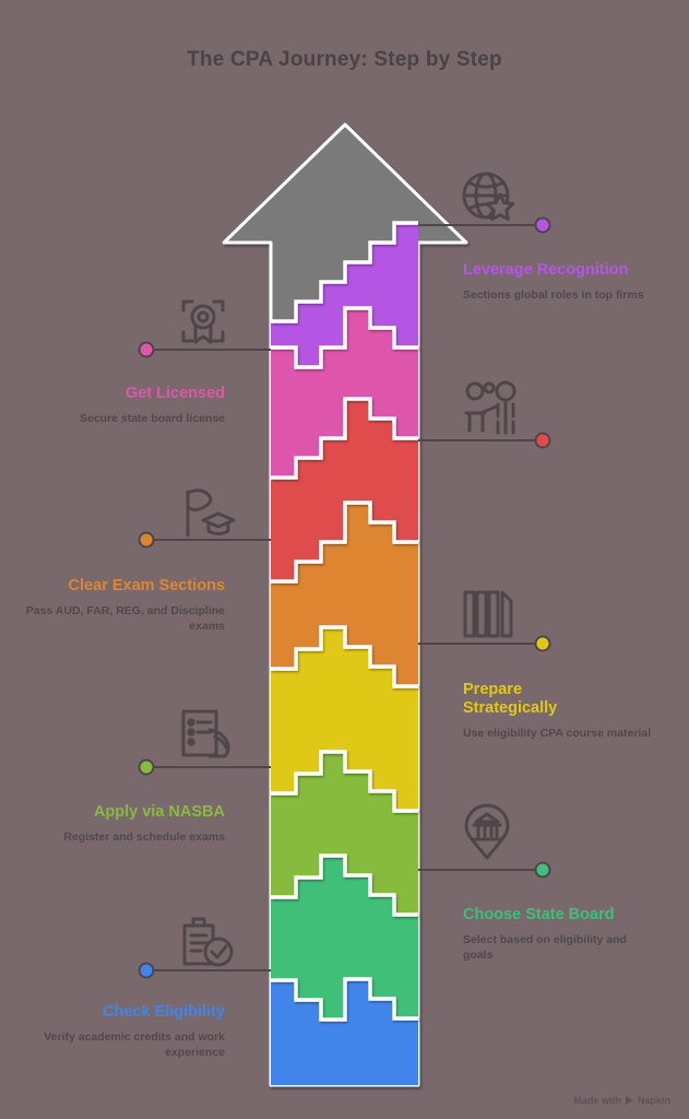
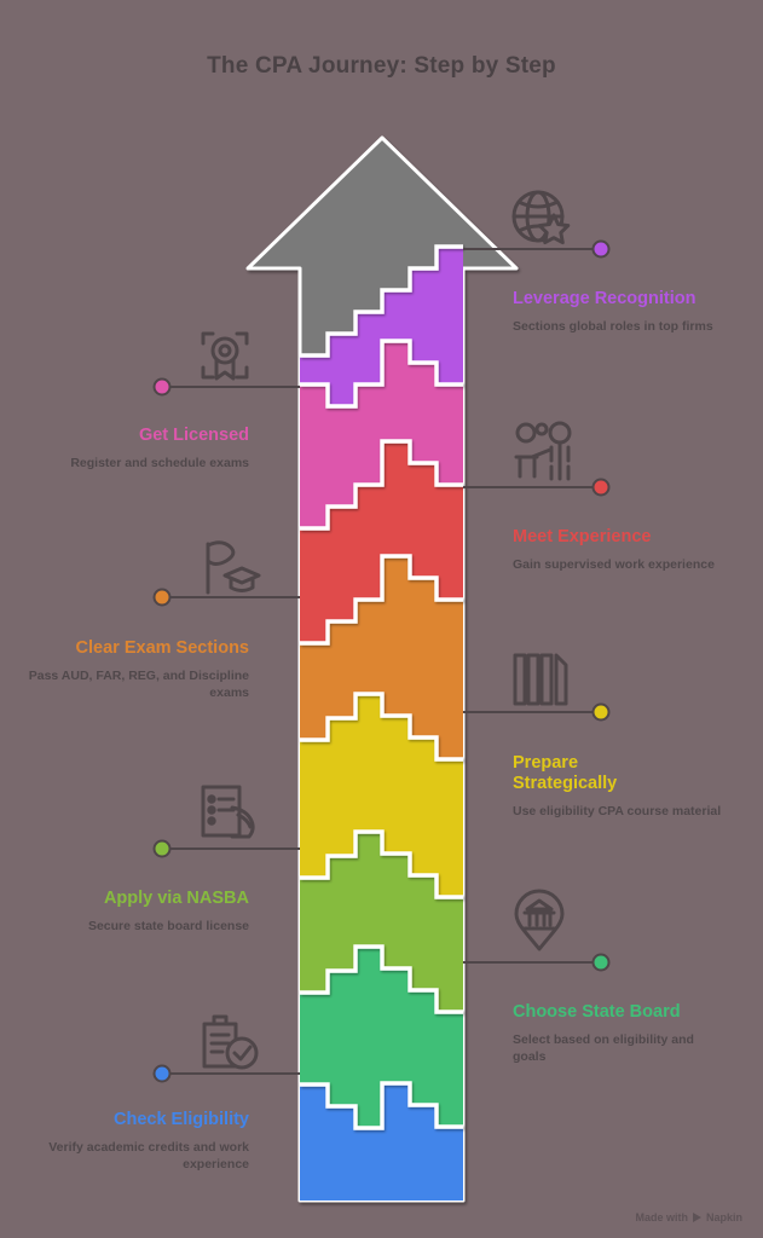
  The CPA Journey: Step by Step
  Leverage Recognition
  Sections global roles in top firms
  Get Licensed
- Secure state board license
+ Register and schedule exams
+ Meet Experience
+ Gain supervised work experience
  Clear Exam Sections
  Pass AUD, FAR, REG, and Discipline exams
  Prepare Strategically
  Use eligibility CPA course material
  Apply via NASBA
- Register and schedule exams
+ Secure state board license
  Choose State Board
  Select based on eligibility and goals
  Check Eligibility
  Verify academic credits and work experience
  Made with
  Napkin
